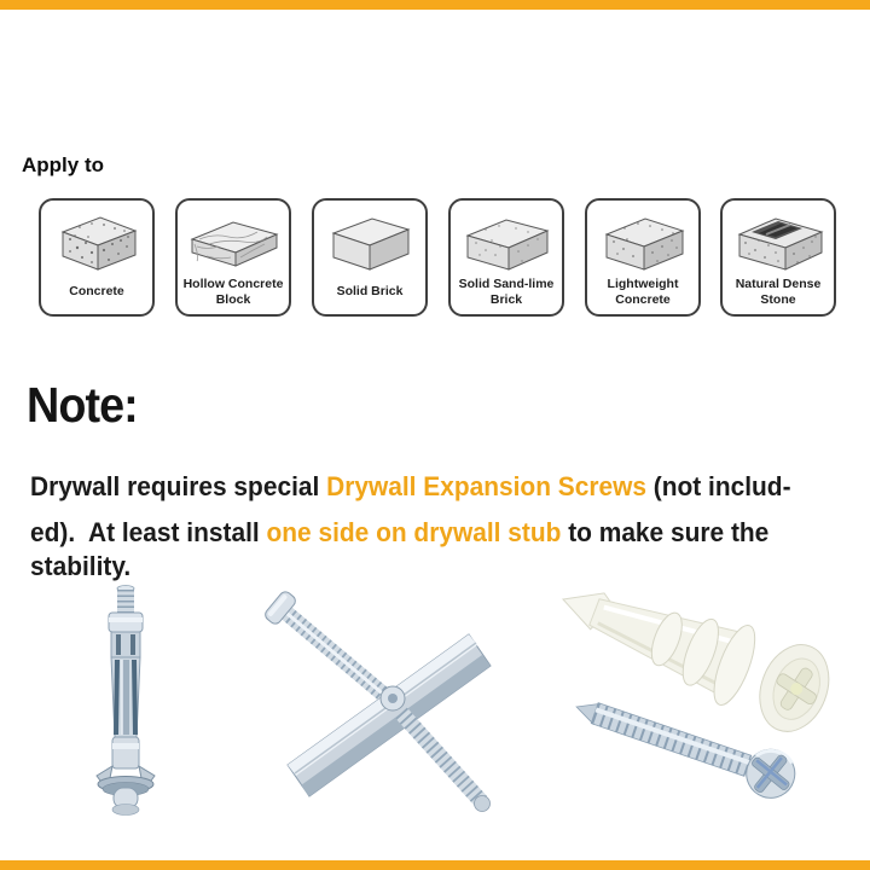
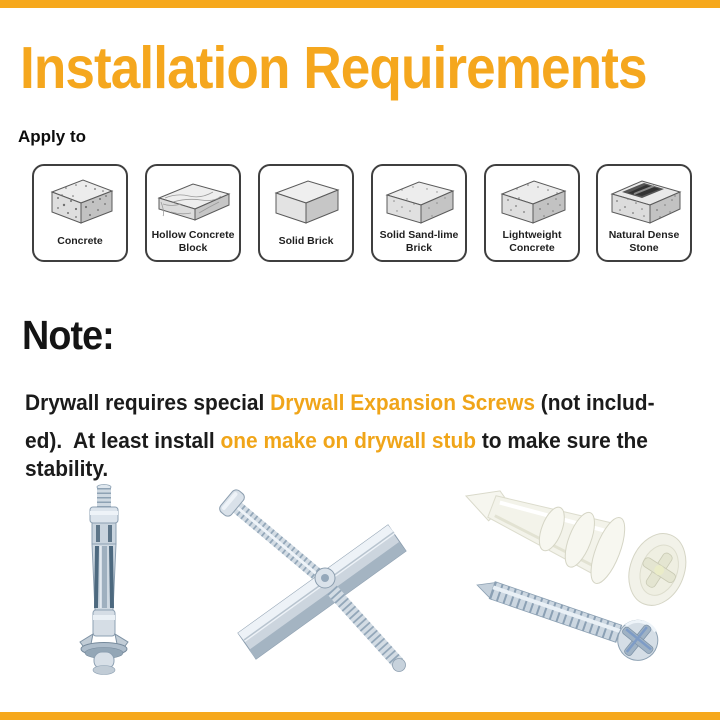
+ Installation Requirements
  Apply to
  Concrete
  Hollow Concrete Block
  Solid Brick
  Solid Sand-lime Brick
  Lightweight Concrete
  Natural Dense Stone
  Note:
  Drywall requires special Drywall Expansion Screws (not includ-
- ed). At least install one side on drywall stub to make sure the
+ ed). At least install one make on drywall stub to make sure the
  stability.
